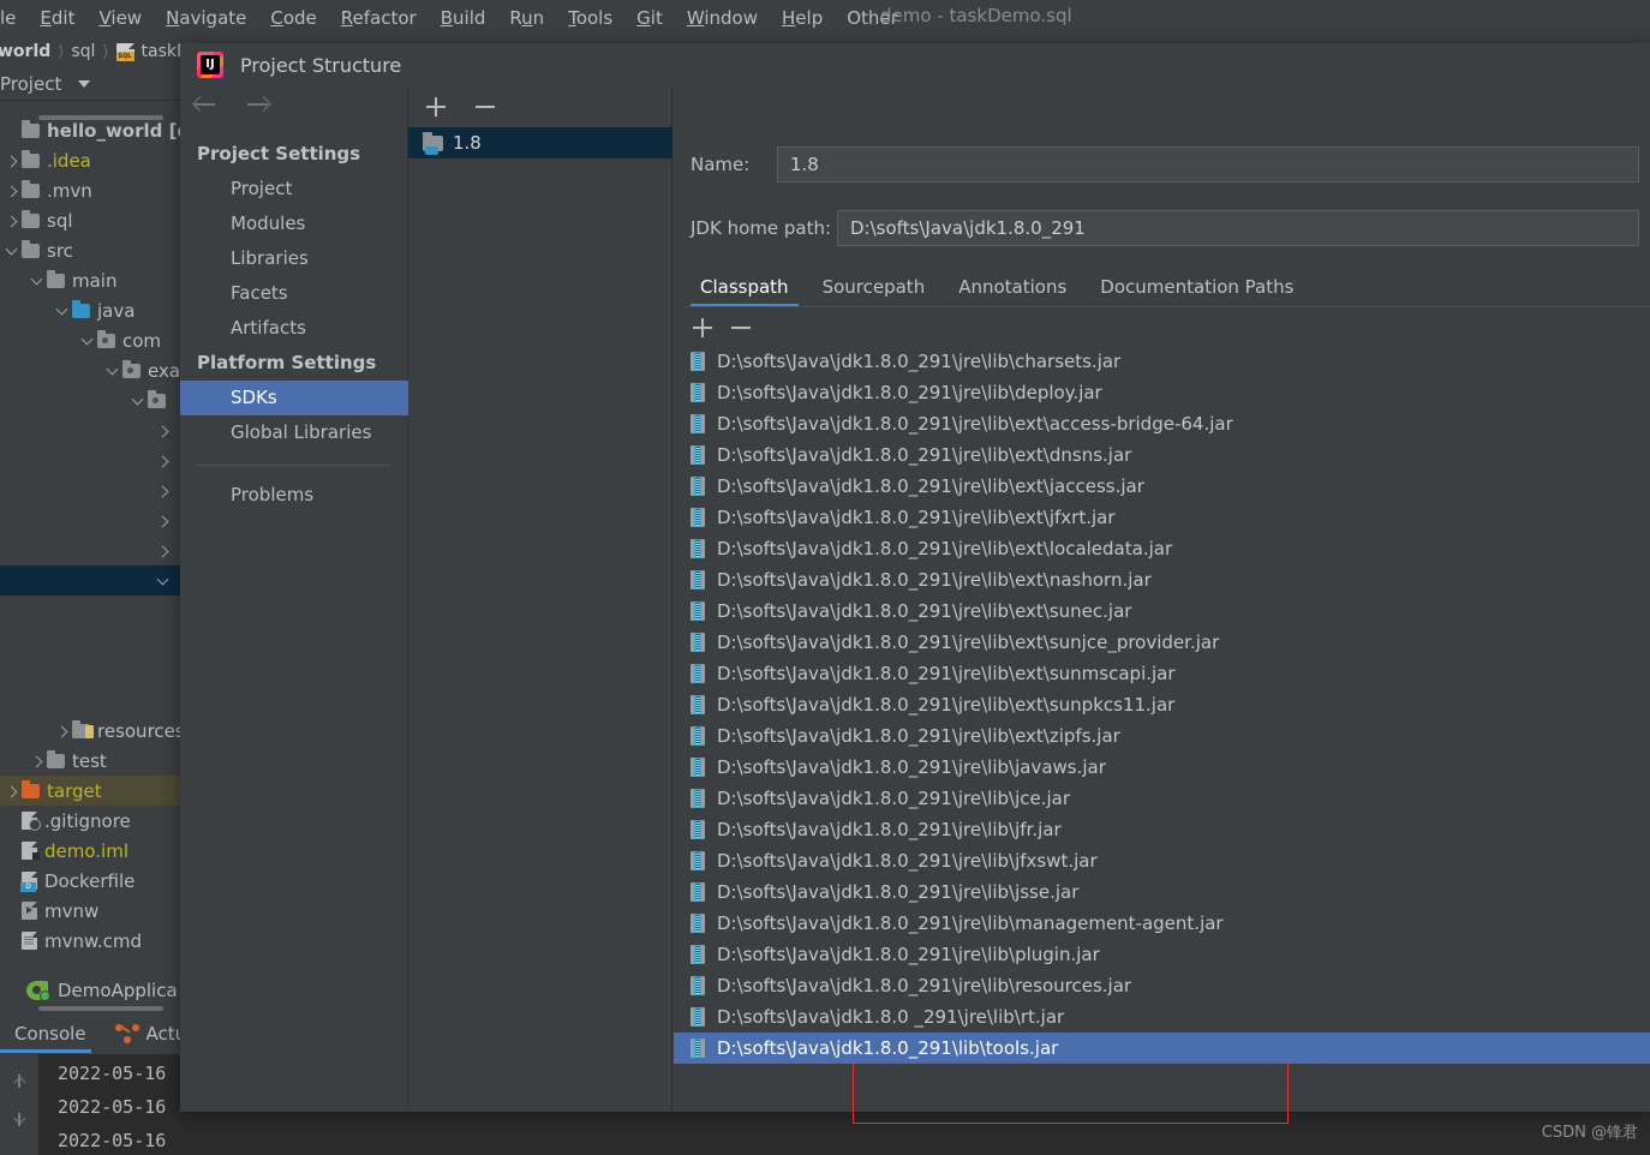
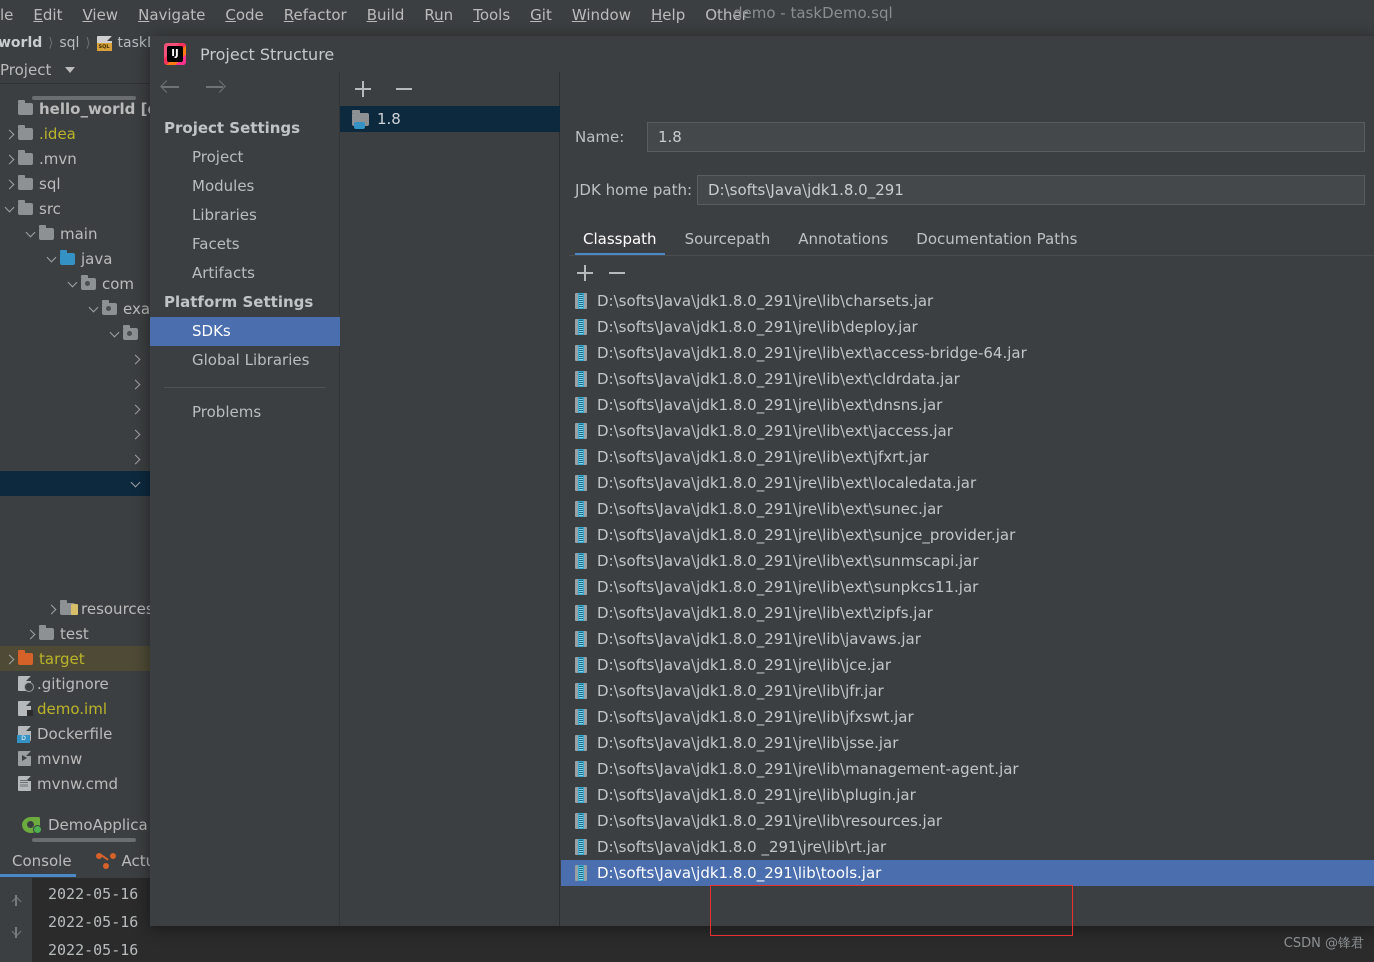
  le
  Edit
  View
  Navigate
  Code
  Refactor
  Build
  Run
  Tools
  Git
  Window
  Help
  Other
  demo - taskDemo.sql
  world
  ⟩
  sql
  ⟩
  Project
  hello_world [
  .idea
  .mvn
  sql
  src
  main
  java
  com
  exa
  resource
  test
  target
  .gitignore
  demo.iml
  Dockerfile
  mvnw
  mvnw.cmd
  DemoApplica
  Console
  Act
  2022-05-16
  2022-05-16
  2022-05-16
  Project Structure
  Project Settings
  Project
  Modules
  Libraries
  Facets
  Artifacts
  Platform Settings
  SDKs
  Global Libraries
  Problems
  1.8
  Name:
  1.8
  JDK home path:
  D:\softs\Java\jdk1.8.0_291
  Classpath
  Sourcepath
  Annotations
  Documentation Paths
  D:\softs\Java\jdk1.8.0_291\jre\lib\charsets.jar
  D:\softs\Java\jdk1.8.0_291\jre\lib\deploy.jar
  D:\softs\Java\jdk1.8.0_291\jre\lib\ext\access-bridge-64.jar
+ D:\softs\Java\jdk1.8.0_291\jre\lib\ext\cldrdata.jar
  D:\softs\Java\jdk1.8.0_291\jre\lib\ext\dnsns.jar
  D:\softs\Java\jdk1.8.0_291\jre\lib\ext\jaccess.jar
  D:\softs\Java\jdk1.8.0_291\jre\lib\ext\jfxrt.jar
  D:\softs\Java\jdk1.8.0_291\jre\lib\ext\localedata.jar
- D:\softs\Java\jdk1.8.0_291\jre\lib\ext\nashorn.jar
  D:\softs\Java\jdk1.8.0_291\jre\lib\ext\sunec.jar
  D:\softs\Java\jdk1.8.0_291\jre\lib\ext\sunjce_provider.jar
  D:\softs\Java\jdk1.8.0_291\jre\lib\ext\sunmscapi.jar
  D:\softs\Java\jdk1.8.0_291\jre\lib\ext\sunpkcs11.jar
  D:\softs\Java\jdk1.8.0_291\jre\lib\ext\zipfs.jar
  D:\softs\Java\jdk1.8.0_291\jre\lib\javaws.jar
  D:\softs\Java\jdk1.8.0_291\jre\lib\jce.jar
  D:\softs\Java\jdk1.8.0_291\jre\lib\jfr.jar
  D:\softs\Java\jdk1.8.0_291\jre\lib\jfxswt.jar
  D:\softs\Java\jdk1.8.0_291\jre\lib\jsse.jar
  D:\softs\Java\jdk1.8.0_291\jre\lib\management-agent.jar
  D:\softs\Java\jdk1.8.0_291\jre\lib\plugin.jar
  D:\softs\Java\jdk1.8.0_291\jre\lib\resources.jar
  D:\softs\Java\jdk1.8.0 _291\jre\lib\rt.jar
  D:\softs\Java\jdk1.8.0_291\lib\tools.jar
  CSDN @锋君
